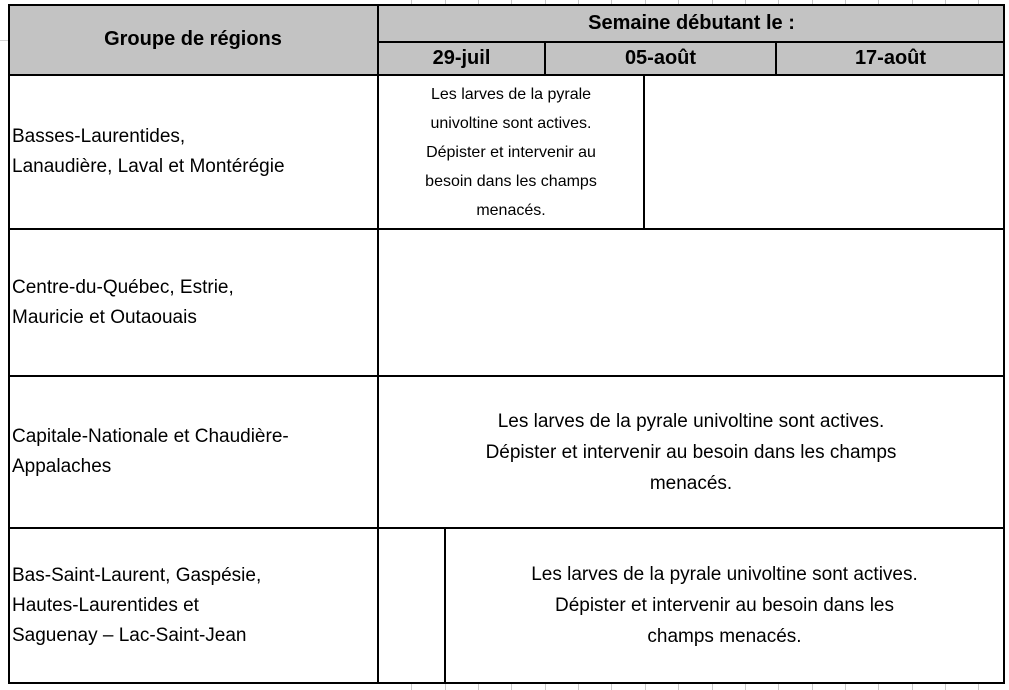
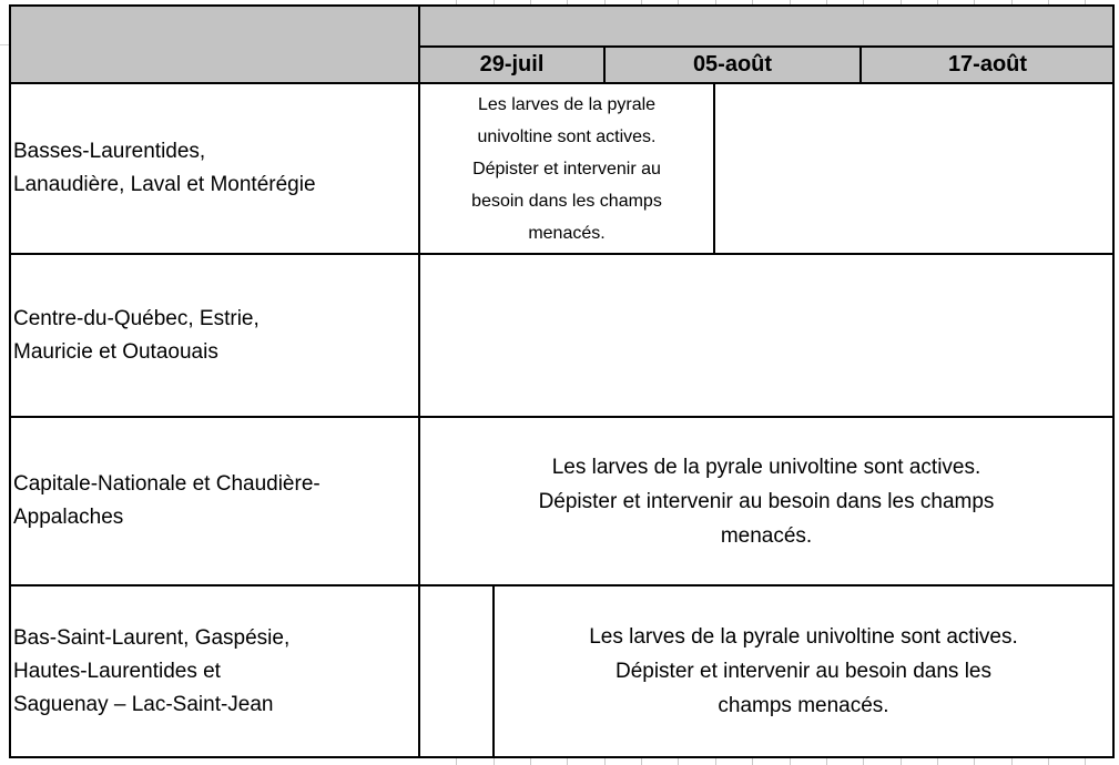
- Groupe de régions
- Semaine débutant le :
  29-juil
  05-août
  17-août
  Basses-Laurentides,
  Lanaudière, Laval et Montérégie
  Centre-du-Québec, Estrie,
  Mauricie et Outaouais
  Capitale-Nationale et Chaudière-
  Appalaches
  Bas-Saint-Laurent, Gaspésie,
  Hautes-Laurentides et
  Saguenay – Lac-Saint-Jean
  Les larves de la pyrale
  univoltine sont actives.
  Dépister et intervenir au
  besoin dans les champs
  menacés.
  Les larves de la pyrale univoltine sont actives.
  Dépister et intervenir au besoin dans les champs
  menacés.
  Les larves de la pyrale univoltine sont actives.
  Dépister et intervenir au besoin dans les
  champs menacés.
